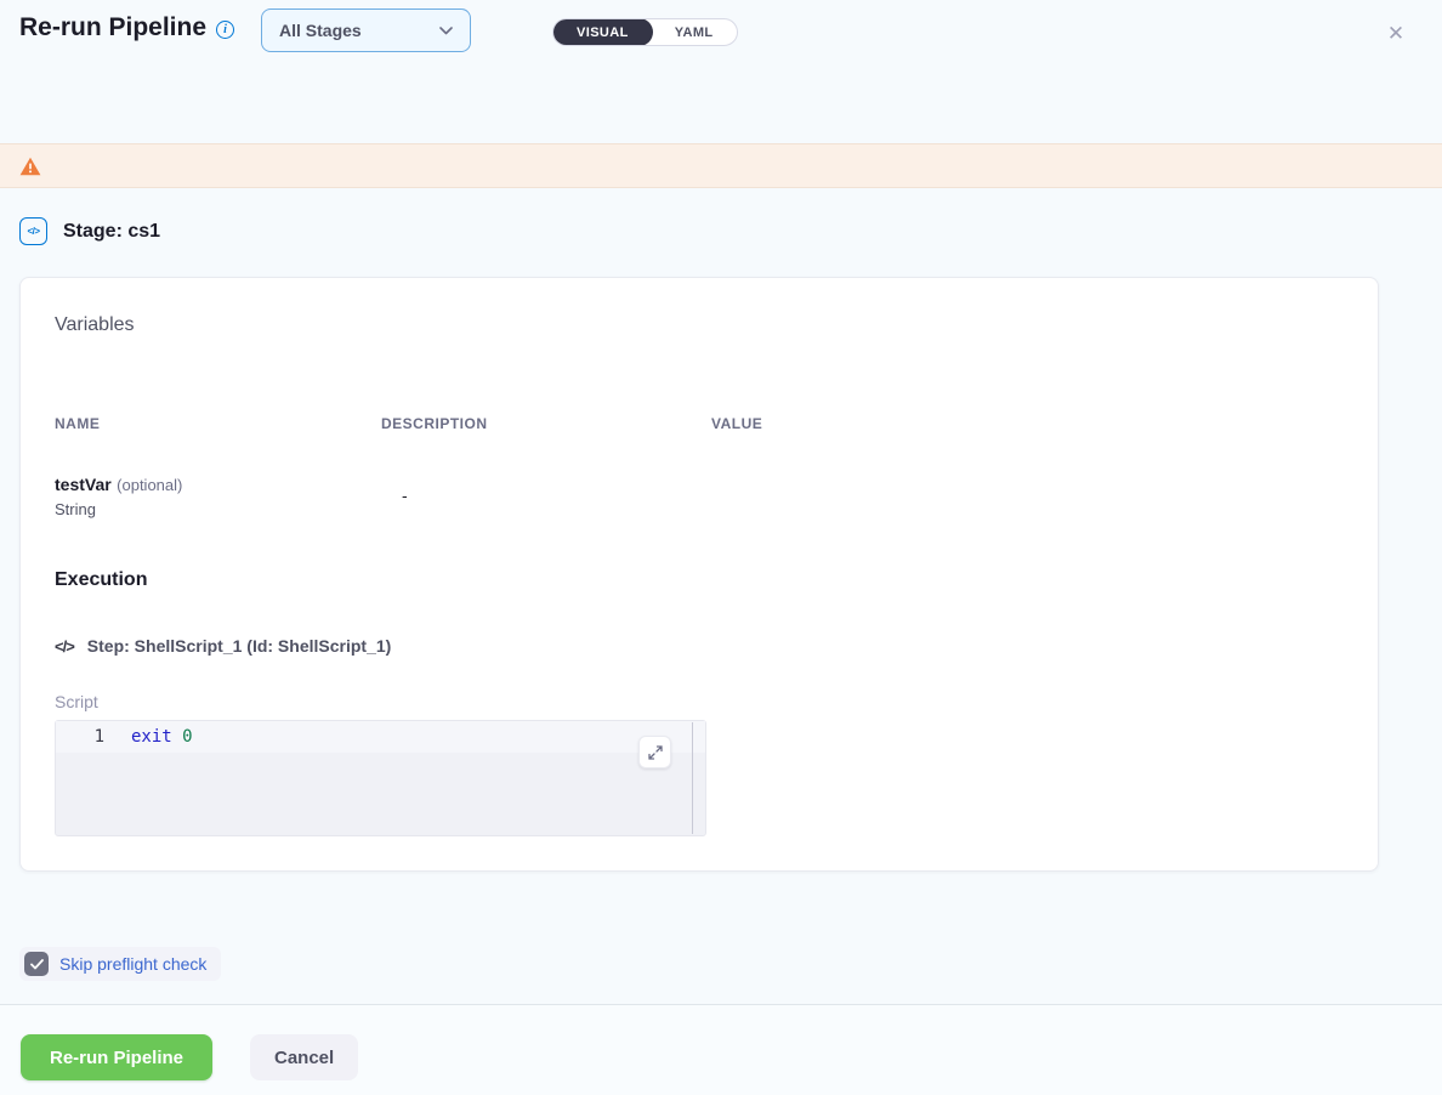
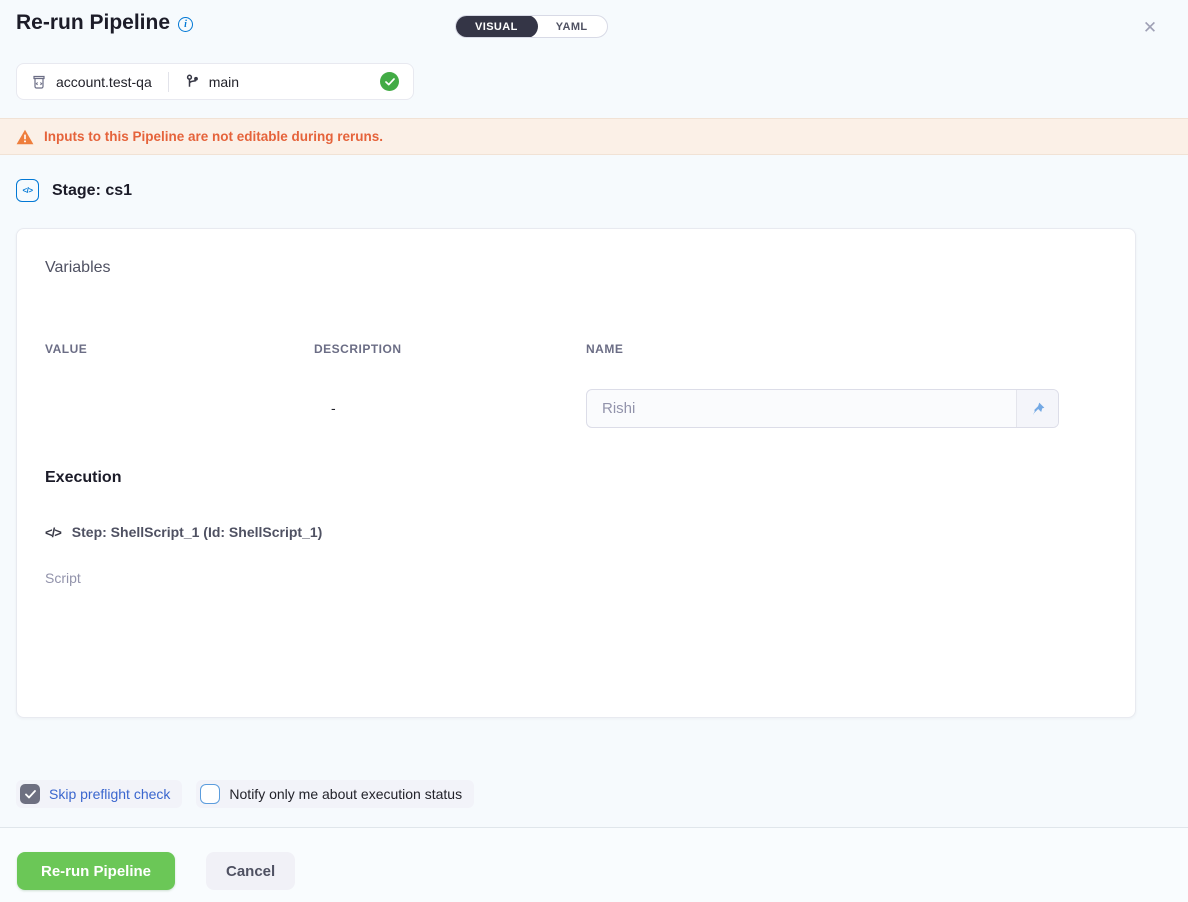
  Re-run Pipeline
  i
- All Stages
  VISUAL
  YAML
  ✕
+ account.test-qa
+ main
+ Inputs to this Pipeline are not editable during reruns.
  </>
  Stage: cs1
  Variables
- NAME
+ VALUE
  DESCRIPTION
- VALUE
+ NAME
- testVar (optional)
- String
  -
+ Rishi
  Execution
  </>
  Step: ShellScript_1 (Id: ShellScript_1)
  Script
- 1
- exit
- 0
  Skip preflight check
+ Notify only me about execution status
  Re-run Pipeline
  Cancel
